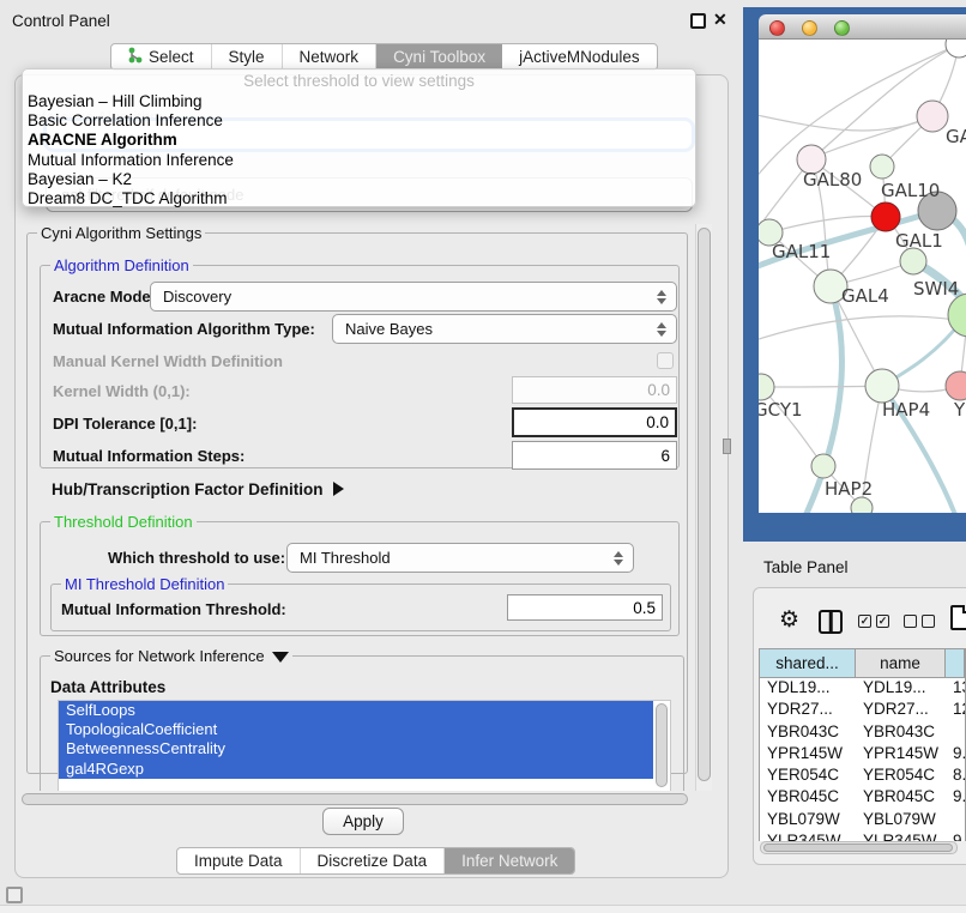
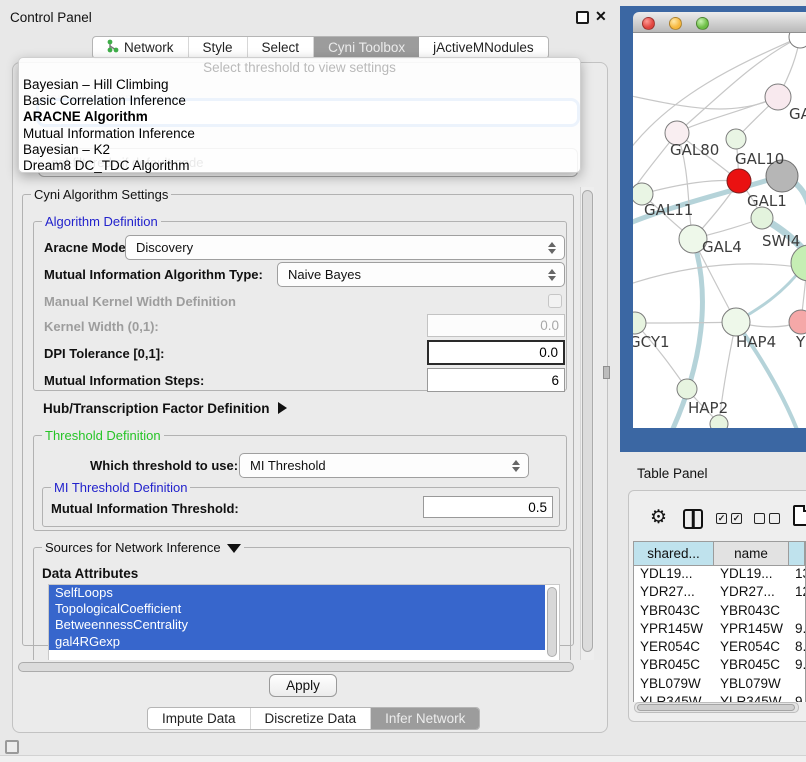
  Control Panel
  ✕
- Select
+ Network
  Style
- Network
+ Select
  Cyni Toolbox
  jActiveMNodules
  gal-filtered sif default node
  Cyni Algorithm Settings
  Algorithm Definition
  Aracne Mode
  Discovery
  Mutual Information Algorithm Type:
  Naive Bayes
  Manual Kernel Width Definition
  Kernel Width (0,1):
  0.0
  DPI Tolerance [0,1]:
  0.0
  Mutual Information Steps:
  6
  Hub/Transcription Factor Definition
  Threshold Definition
  Which threshold to use:
  MI Threshold
  MI Threshold Definition
  Mutual Information Threshold:
  0.5
  Sources for Network Inference
  Data Attributes
  SelfLoops
  TopologicalCoefficient
  BetweennessCentrality
  gal4RGexp
  Select threshold to view settings
  Bayesian – Hill Climbing
  Basic Correlation Inference
  ARACNE Algorithm
  Mutual Information Inference
  Bayesian – K2
  Dream8 DC_TDC Algorithm
  Apply
  Impute Data
  Discretize Data
  Infer Network
  GAL80
  GAL10
  GAL1
  GAL11
  SWI4
  GAL4
  GCY1
  HAP4
  Y
  HAP2
  Table Panel
  ⚙
  ✓
  ✓
  shared...
  name
  YDL19...
  YDL19...
  YDR27...
  YDR27...
  YBR043C
  YBR043C
  YPR145W
  YPR145W
  9.
  YER054C
  YER054C
  8.
  YBR045C
  YBR045C
  9.
  YBL079W
  YBL079W
  9.
